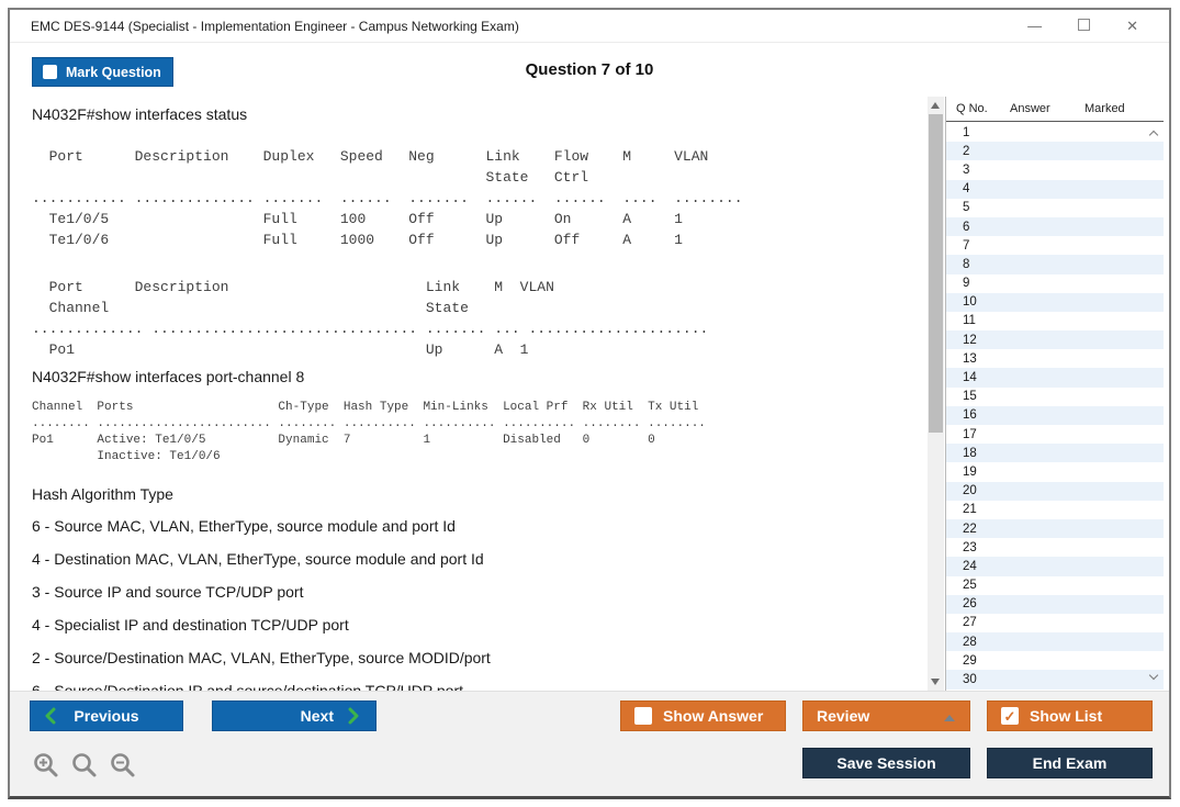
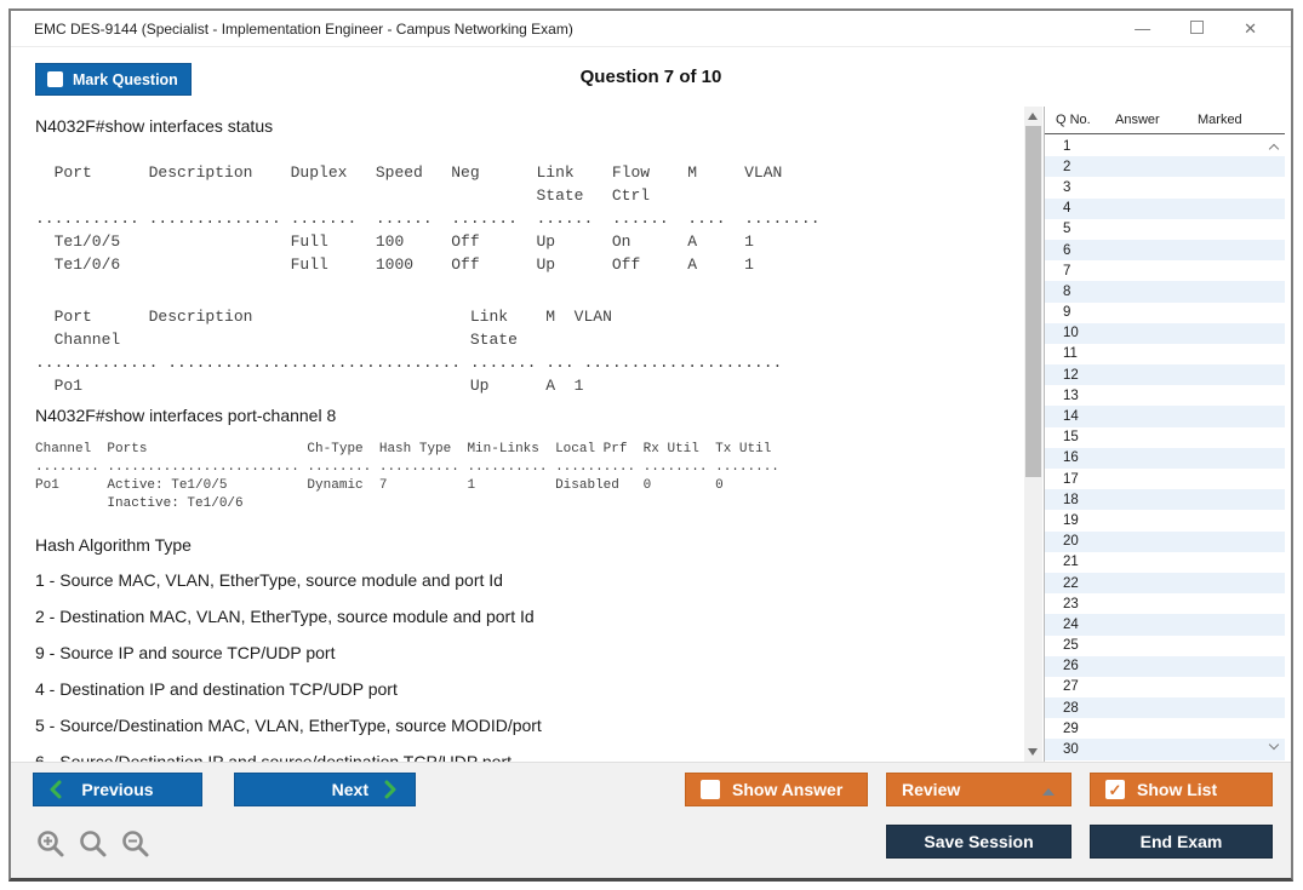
  EMC DES-9144 (Specialist - Implementation Engineer - Campus Networking Exam)
  —
  ✕
  Question 7 of 10
  Mark Question
  N4032F#show interfaces status
  Port Description Duplex Speed Neg Link Flow M VLAN
  State Ctrl
  ........... .............. ....... ...... ....... ...... ...... .... ........
  Te1/0/5 Full 100 Off Up On A 1
  Te1/0/6 Full 1000 Off Up Off A 1
  Port Description Link M VLAN
  Channel State
  ............. ............................... ....... ... .....................
  Po1 Up A 1
  N4032F#show interfaces port-channel 8
  Channel Ports Ch-Type Hash Type Min-Links Local Prf Rx Util Tx Util
  ........ ........................ ........ .......... .......... .......... ........ ........
  Po1 Active: Te1/0/5 Dynamic 7 1 Disabled 0 0
  Inactive: Te1/0/6
  Hash Algorithm Type
- 6 - Source MAC, VLAN, EtherType, source module and port Id
+ 1 - Source MAC, VLAN, EtherType, source module and port Id
- 4 - Destination MAC, VLAN, EtherType, source module and port Id
+ 2 - Destination MAC, VLAN, EtherType, source module and port Id
- 3 - Source IP and source TCP/UDP port
+ 9 - Source IP and source TCP/UDP port
- 4 - Specialist IP and destination TCP/UDP port
+ 4 - Destination IP and destination TCP/UDP port
- 2 - Source/Destination MAC, VLAN, EtherType, source MODID/port
+ 5 - Source/Destination MAC, VLAN, EtherType, source MODID/port
  Q No.
  Answer
  Marked
  1
  2
  3
  4
  5
  6
  7
  8
  9
  10
  11
  12
  13
  14
  15
  16
  17
  18
  19
  20
  21
  22
  23
  24
  25
  26
  27
  28
  29
  30
  Previous
  Next
  Show Answer
  Review
  ✓
  Show List
  Save Session
  End Exam
